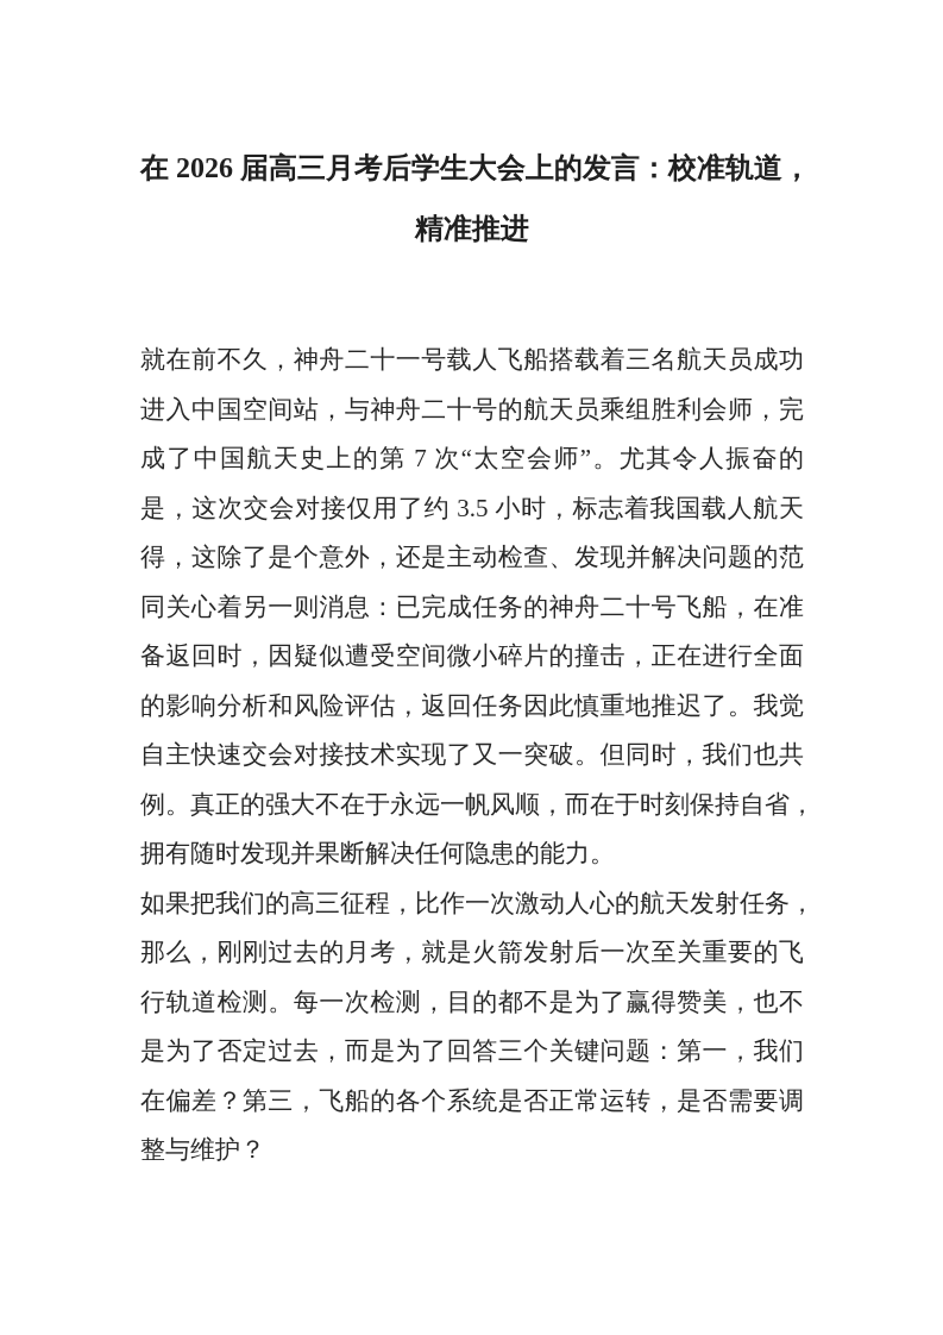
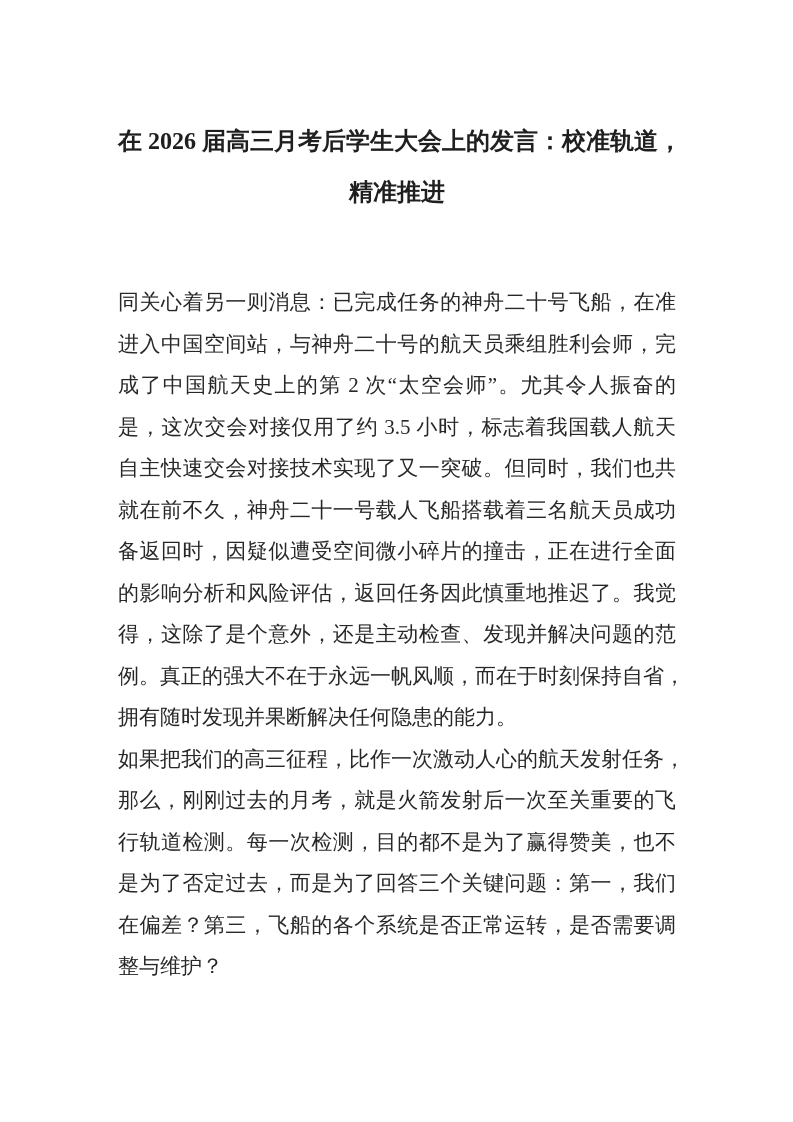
  在 2026 届高三月考后学生大会上的发言：校准轨道，
  精准推进
- 就在前不久，神舟二十一号载人飞船搭载着三名航天员成功
+ 同关心着另一则消息：已完成任务的神舟二十号飞船，在准
  进入中国空间站，与神舟二十号的航天员乘组胜利会师，完
- 成了中国航天史上的第 7 次“太空会师”。尤其令人振奋的
+ 成了中国航天史上的第 2 次“太空会师”。尤其令人振奋的
  是，这次交会对接仅用了约 3.5 小时，标志着我国载人航天
- 得，这除了是个意外，还是主动检查、发现并解决问题的范
+ 自主快速交会对接技术实现了又一突破。但同时，我们也共
- 同关心着另一则消息：已完成任务的神舟二十号飞船，在准
+ 就在前不久，神舟二十一号载人飞船搭载着三名航天员成功
  备返回时，因疑似遭受空间微小碎片的撞击，正在进行全面
  的影响分析和风险评估，返回任务因此慎重地推迟了。我觉
- 自主快速交会对接技术实现了又一突破。但同时，我们也共
+ 得，这除了是个意外，还是主动检查、发现并解决问题的范
  例。真正的强大不在于永远一帆风顺，而在于时刻保持自省，
  拥有随时发现并果断解决任何隐患的能力。
  如果把我们的高三征程，比作一次激动人心的航天发射任务，
  那么，刚刚过去的月考，就是火箭发射后一次至关重要的飞
  行轨道检测。每一次检测，目的都不是为了赢得赞美，也不
  是为了否定过去，而是为了回答三个关键问题：第一，我们
  在偏差？第三，飞船的各个系统是否正常运转，是否需要调
  整与维护？
